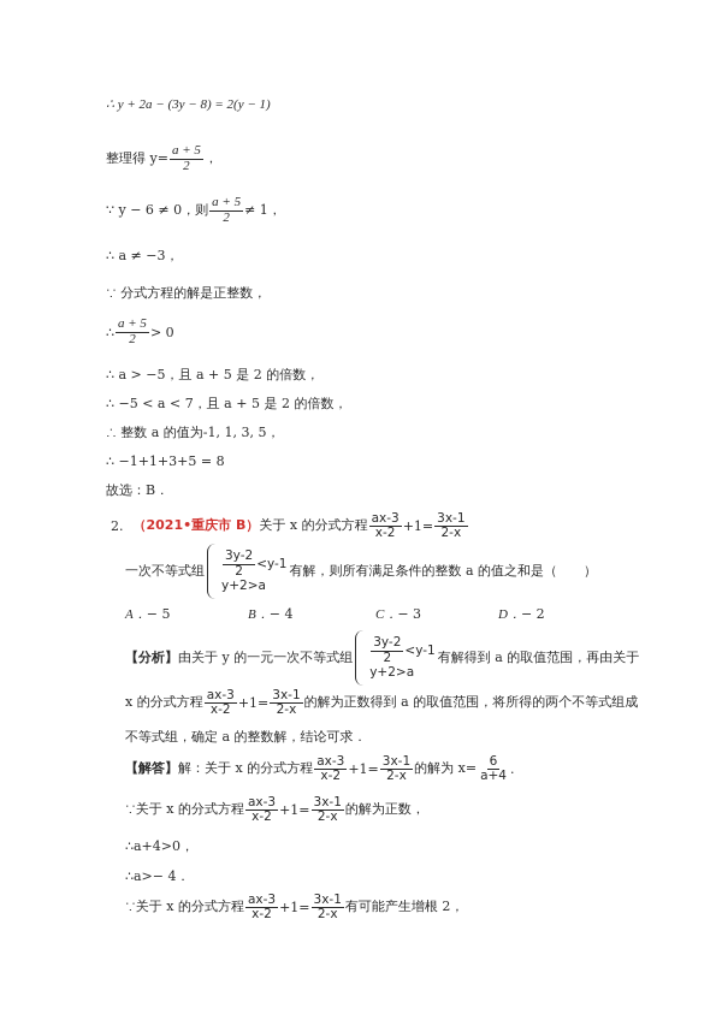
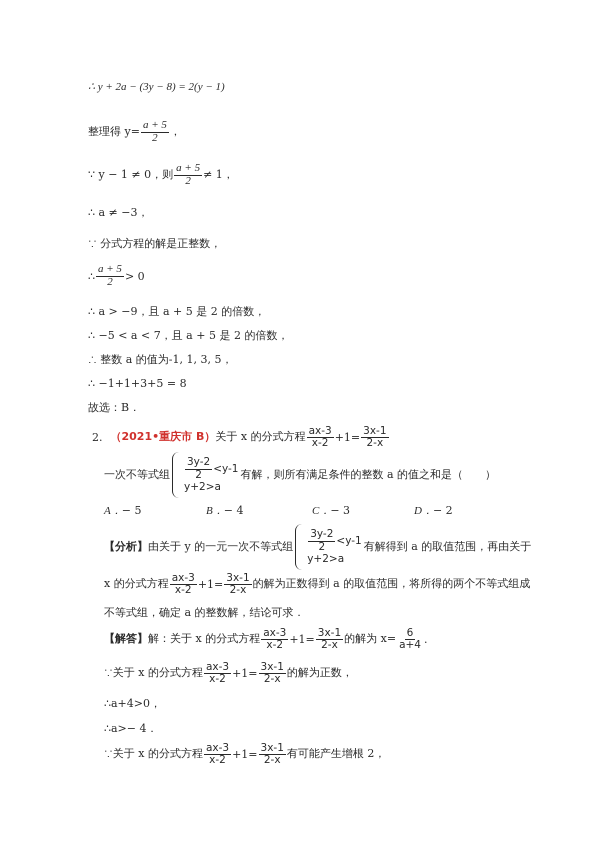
  ∴ y + 2a − (3y − 8) = 2(y − 1)
  整理得 y=
  a + 5
  2
  ，
- ∵ y − 6 ≠ 0，则
+ ∵ y − 1 ≠ 0，则
  a + 5
  2
  ≠ 1，
  ∴ a ≠ −3，
  ∵ 分式方程的解是正整数，
  ∴
  a + 5
  2
  > 0
- ∴ a > −5，且 a + 5 是 2 的倍数，
+ ∴ a > −9，且 a + 5 是 2 的倍数，
  ∴ −5 < a < 7，且 a + 5 是 2 的倍数，
  ∴ 整数 a 的值为-1, 1, 3, 5，
  ∴ −1+1+3+5 = 8
  故选：B．
  2.
  （2021•重庆市 B）
  关于 x 的分式方程
  ax-3
  x-2
  +1=
  3x-1
  2-x
  一次不等式组
  3y-2
  2
  <y-1
  y+2>a
  有解，则所有满足条件的整数 a 的值之和是（ ）
  A．− 5
  B．− 4
  C．− 3
  D．− 2
  【分析】
  由关于 y 的一元一次不等式组
  3y-2
  2
  <y-1
  y+2>a
  有解得到 a 的取值范围，再由关于
  x 的分式方程
  ax-3
  x-2
  +1=
  3x-1
  2-x
  的解为正数得到 a 的取值范围，将所得的两个不等式组成
  不等式组，确定 a 的整数解，结论可求．
  【解答】
  解：关于 x 的分式方程
  ax-3
  x-2
  +1=
  3x-1
  2-x
  的解为 x=
  6
  a+4
  .
  ∵关于 x 的分式方程
  ax-3
  x-2
  +1=
  3x-1
  2-x
  的解为正数，
  ∴a+4>0，
  ∴a>− 4．
  ∵关于 x 的分式方程
  ax-3
  x-2
  +1=
  3x-1
  2-x
  有可能产生增根 2，
